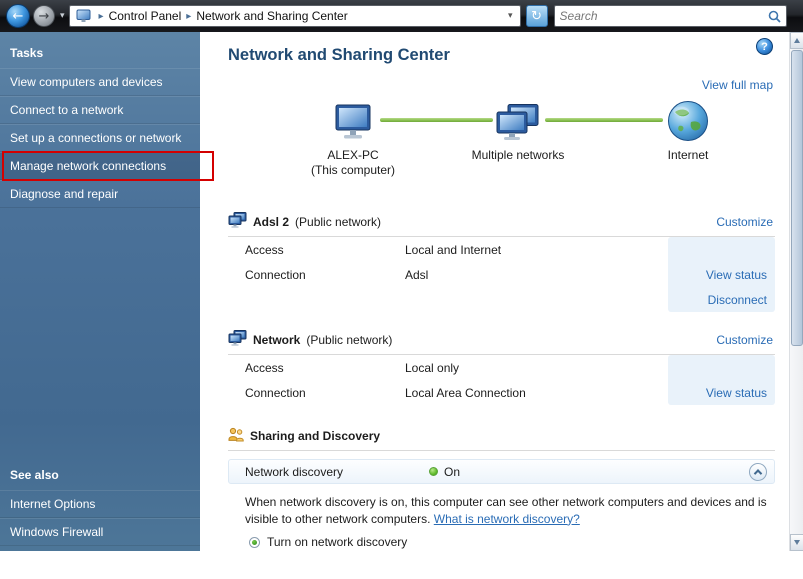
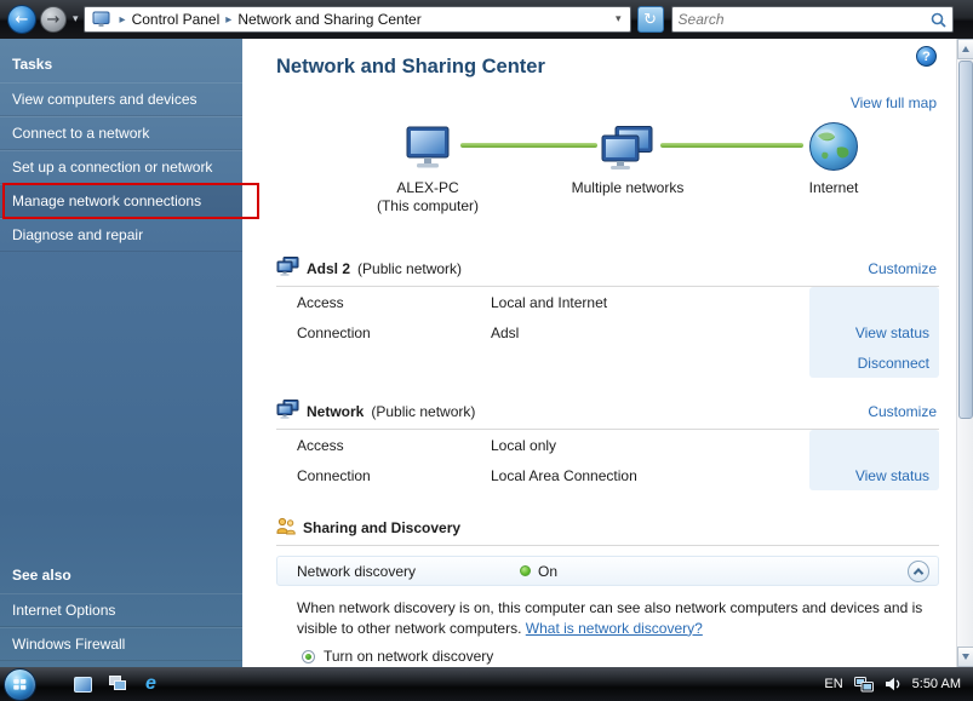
  ←
  →
  ▾
  ▸
  Control Panel
  ▸
  Network and Sharing Center
  ▾
  ↻
  Search
  Tasks
  View computers and devices
  Connect to a network
- Set up a connections or network
+ Set up a connection or network
  Manage network connections
  Diagnose and repair
  See also
  Internet Options
  Windows Firewall
  ?
  Network and Sharing Center
  View full map
  ALEX-PC
  (This computer)
  Multiple networks
  Internet
  Adsl 2
  (Public network)
  Customize
  Access
  Local and Internet
  Connection
  Adsl
  View status
  Disconnect
  Network
  (Public network)
  Customize
  Access
  Local only
  Connection
  Local Area Connection
  View status
  Sharing and Discovery
  Network discovery
  On
- When network discovery is on, this computer can see other network computers and devices and is visible to other network computers. What is network discovery?
+ When network discovery is on, this computer can see also network computers and devices and is visible to other network computers. What is network discovery?
  Turn on network discovery
+ e
+ EN
+ 5:50 AM
